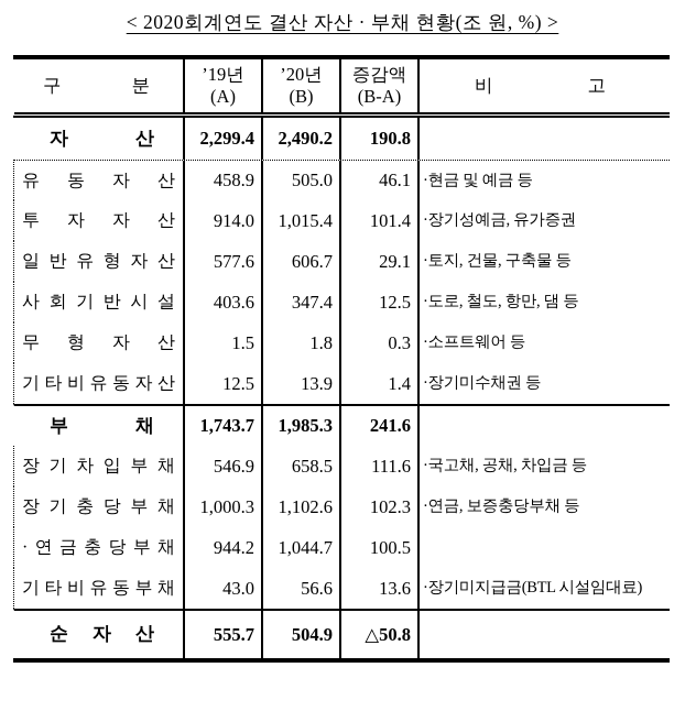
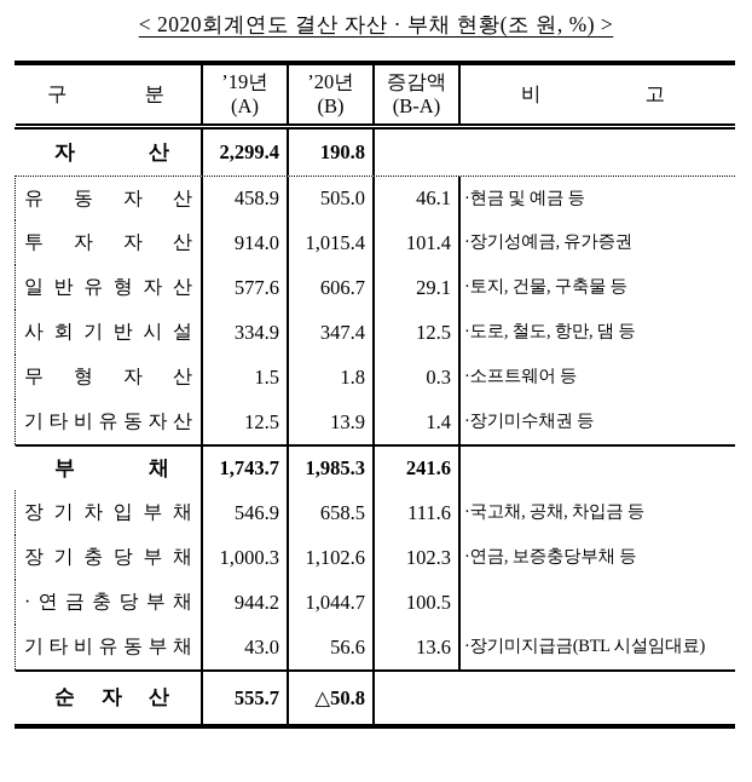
  < 2020회계연도 결산 자산 · 부채 현황(조 원, %) >
  구 분
  ’19년
  (A)
  ’20년
  (B)
  증감액
  (B-A)
  비 고
  자 산
  2,299.4
- 2,490.2
  190.8
  유 동 자 산
  458.9
  505.0
  46.1
  ·현금 및 예금 등
  투 자 자 산
  914.0
  1,015.4
  101.4
  ·장기성예금, 유가증권
  일 반 유 형 자 산
  577.6
  606.7
  29.1
  ·토지, 건물, 구축물 등
  사 회 기 반 시 설
- 403.6
+ 334.9
  347.4
  12.5
  ·도로, 철도, 항만, 댐 등
  무 형 자 산
  1.5
  1.8
  0.3
  ·소프트웨어 등
  기 타 비 유 동 자 산
  12.5
  13.9
  1.4
  ·장기미수채권 등
  부 채
  1,743.7
  1,985.3
  241.6
  장 기 차 입 부 채
  546.9
  658.5
  111.6
  ·국고채, 공채, 차입금 등
  장 기 충 당 부 채
  1,000.3
  1,102.6
  102.3
  ·연금, 보증충당부채 등
  · 연 금 충 당 부 채
  944.2
  1,044.7
  100.5
  기 타 비 유 동 부 채
  43.0
  56.6
  13.6
  ·장기미지급금(BTL 시설임대료)
  순 자 산
  555.7
- 504.9
  △50.8
